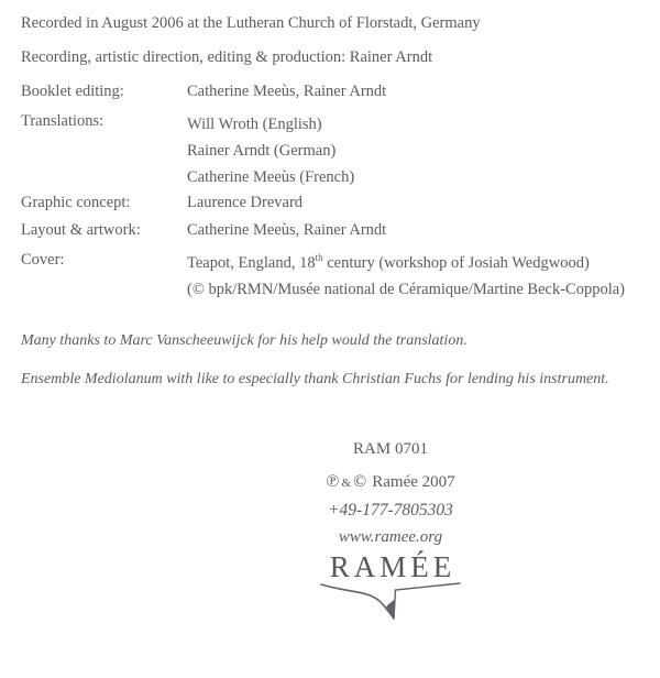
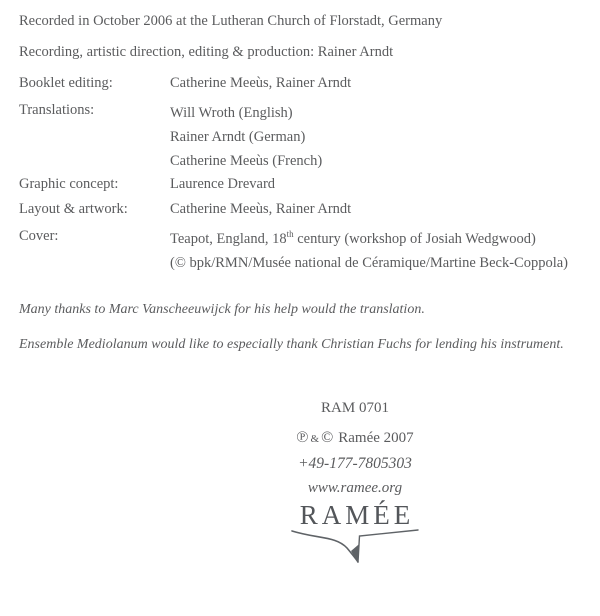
- Recorded in August 2006 at the Lutheran Church of Florstadt, Germany
+ Recorded in October 2006 at the Lutheran Church of Florstadt, Germany
  Recording, artistic direction, editing & production: Rainer Arndt
  Booklet editing:
  Catherine Meeùs, Rainer Arndt
  Translations:
  Will Wroth (English)
  Rainer Arndt (German)
  Catherine Meeùs (French)
  Graphic concept:
  Laurence Drevard
  Layout & artwork:
  Catherine Meeùs, Rainer Arndt
  Cover:
  Teapot, England, 18th century (workshop of Josiah Wedgwood)
  (© bpk/RMN/Musée national de Céramique/Martine Beck-Coppola)
  Many thanks to Marc Vanscheeuwijck for his help would the translation.
- Ensemble Mediolanum with like to especially thank Christian Fuchs for lending his instrument.
+ Ensemble Mediolanum would like to especially thank Christian Fuchs for lending his instrument.
  RAM 0701
  ℗ & © Ramée 2007
  +49-177-7805303
  www.ramee.org
  RAMÉE
